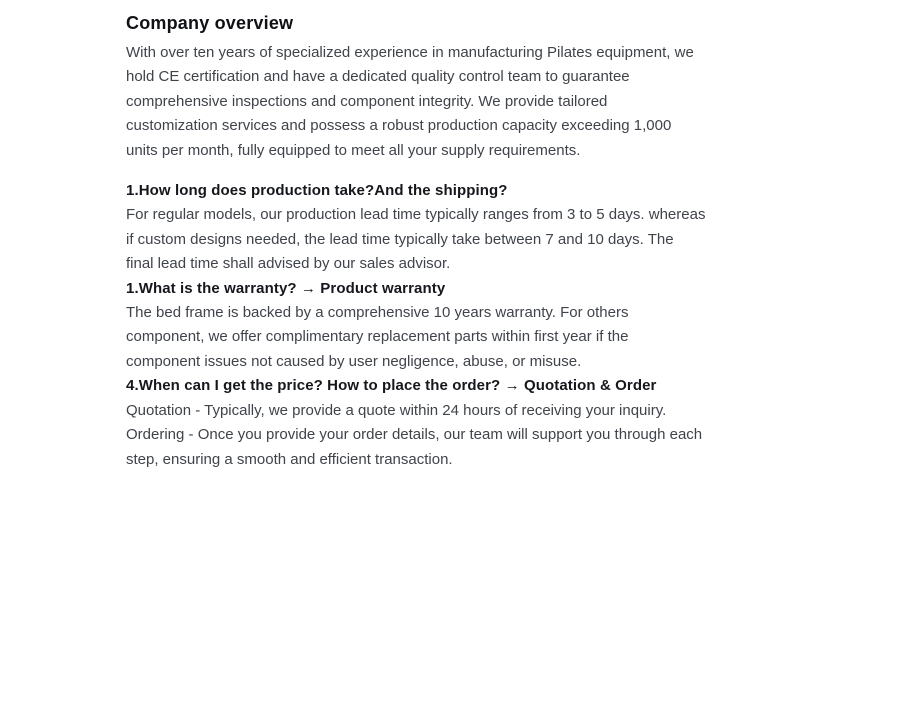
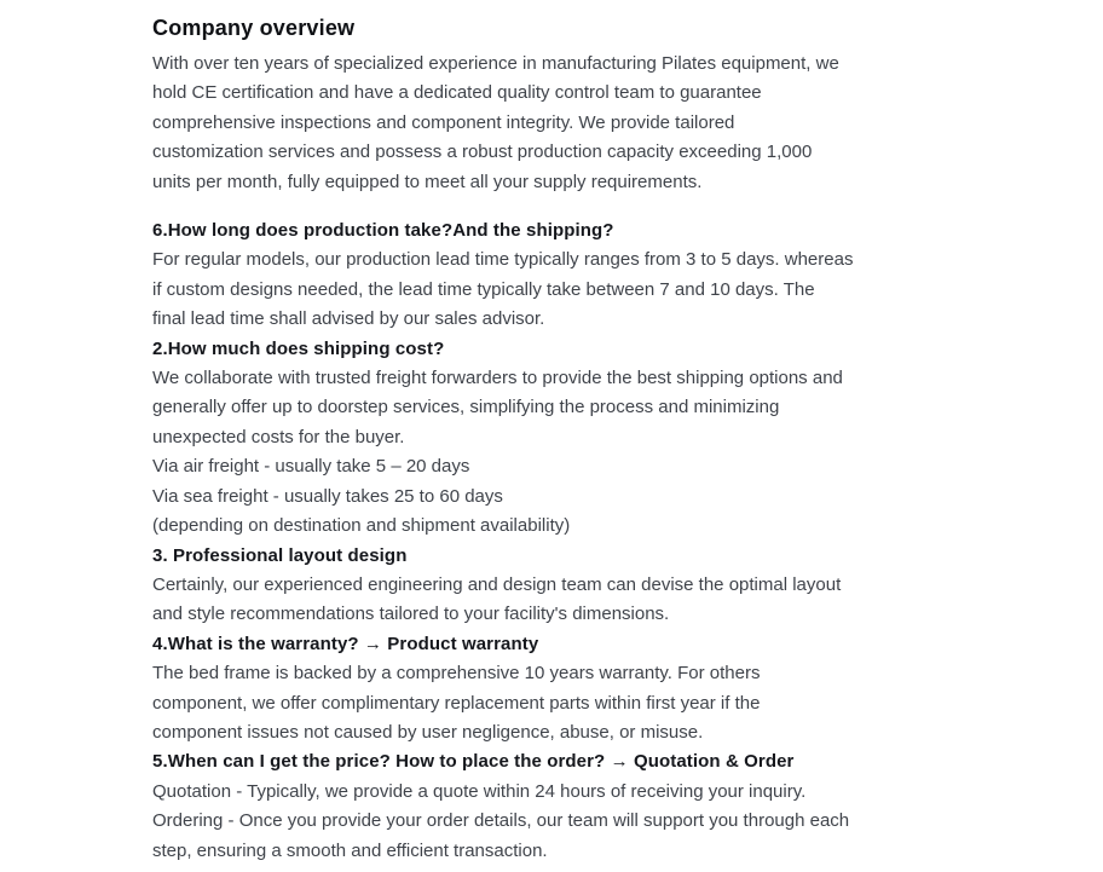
  Company overview
  With over ten years of specialized experience in manufacturing Pilates equipment, we
  hold CE certification and have a dedicated quality control team to guarantee
  comprehensive inspections and component integrity. We provide tailored
  customization services and possess a robust production capacity exceeding 1,000
  units per month, fully equipped to meet all your supply requirements.
- 1.How long does production take?And the shipping?
+ 6.How long does production take?And the shipping?
  For regular models, our production lead time typically ranges from 3 to 5 days. whereas
  if custom designs needed, the lead time typically take between 7 and 10 days. The
  final lead time shall advised by our sales advisor.
+ 2.How much does shipping cost?
+ We collaborate with trusted freight forwarders to provide the best shipping options and
+ generally offer up to doorstep services, simplifying the process and minimizing
+ unexpected costs for the buyer.
+ Via air freight - usually take 5 – 20 days
+ Via sea freight - usually takes 25 to 60 days
+ (depending on destination and shipment availability)
+ 3. Professional layout design
+ Certainly, our experienced engineering and design team can devise the optimal layout
+ and style recommendations tailored to your facility's dimensions.
- 1.What is the warranty? → Product warranty
+ 4.What is the warranty? → Product warranty
  The bed frame is backed by a comprehensive 10 years warranty. For others
  component, we offer complimentary replacement parts within first year if the
  component issues not caused by user negligence, abuse, or misuse.
- 4.When can I get the price? How to place the order? → Quotation & Order
+ 5.When can I get the price? How to place the order? → Quotation & Order
  Quotation - Typically, we provide a quote within 24 hours of receiving your inquiry.
  Ordering - Once you provide your order details, our team will support you through each
  step, ensuring a smooth and efficient transaction.
